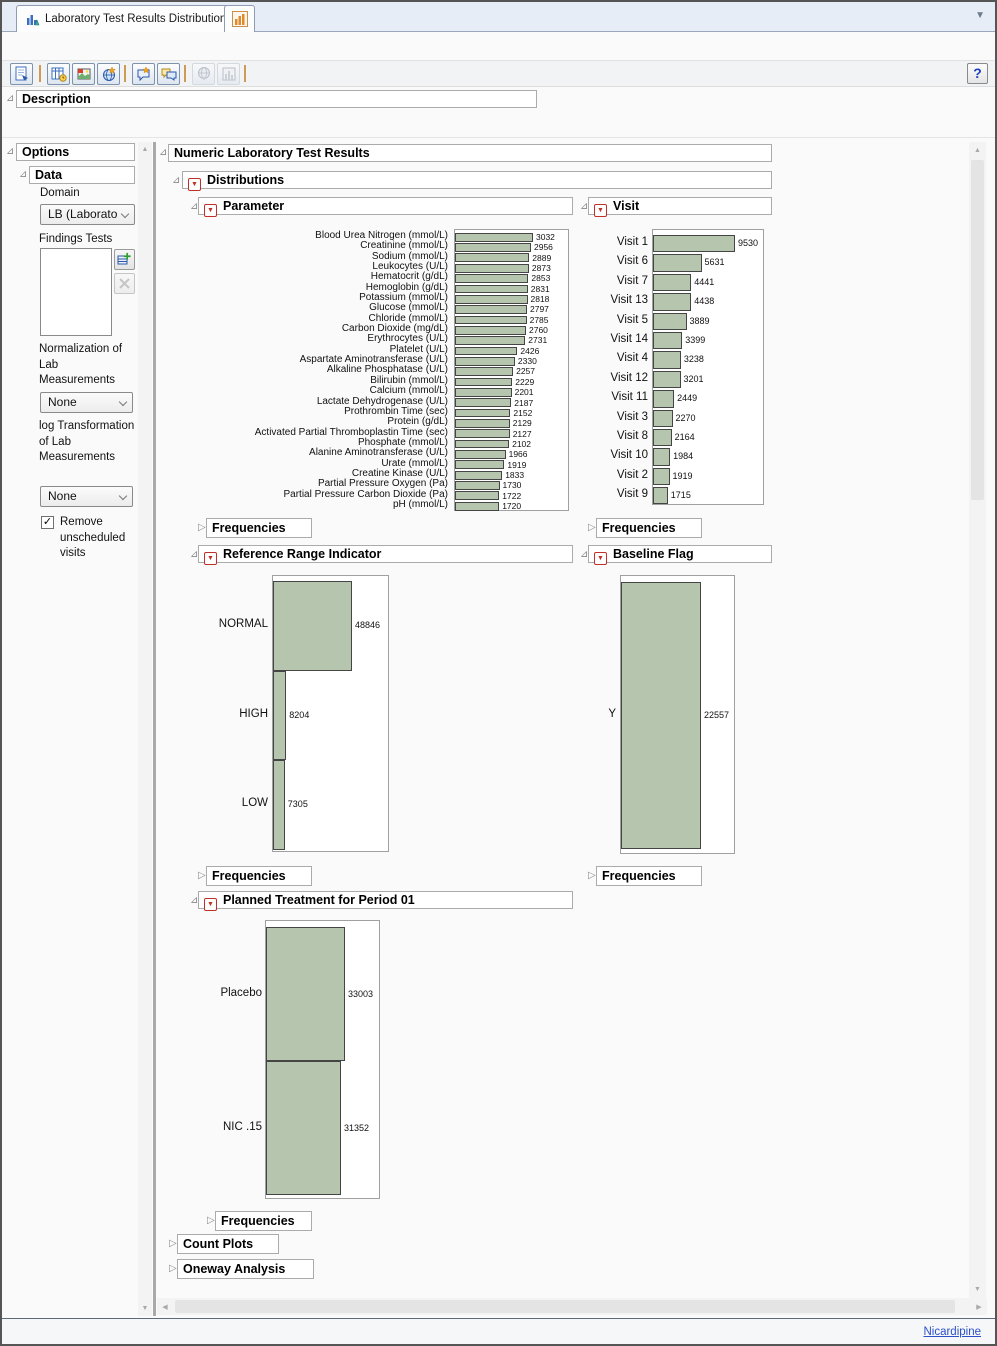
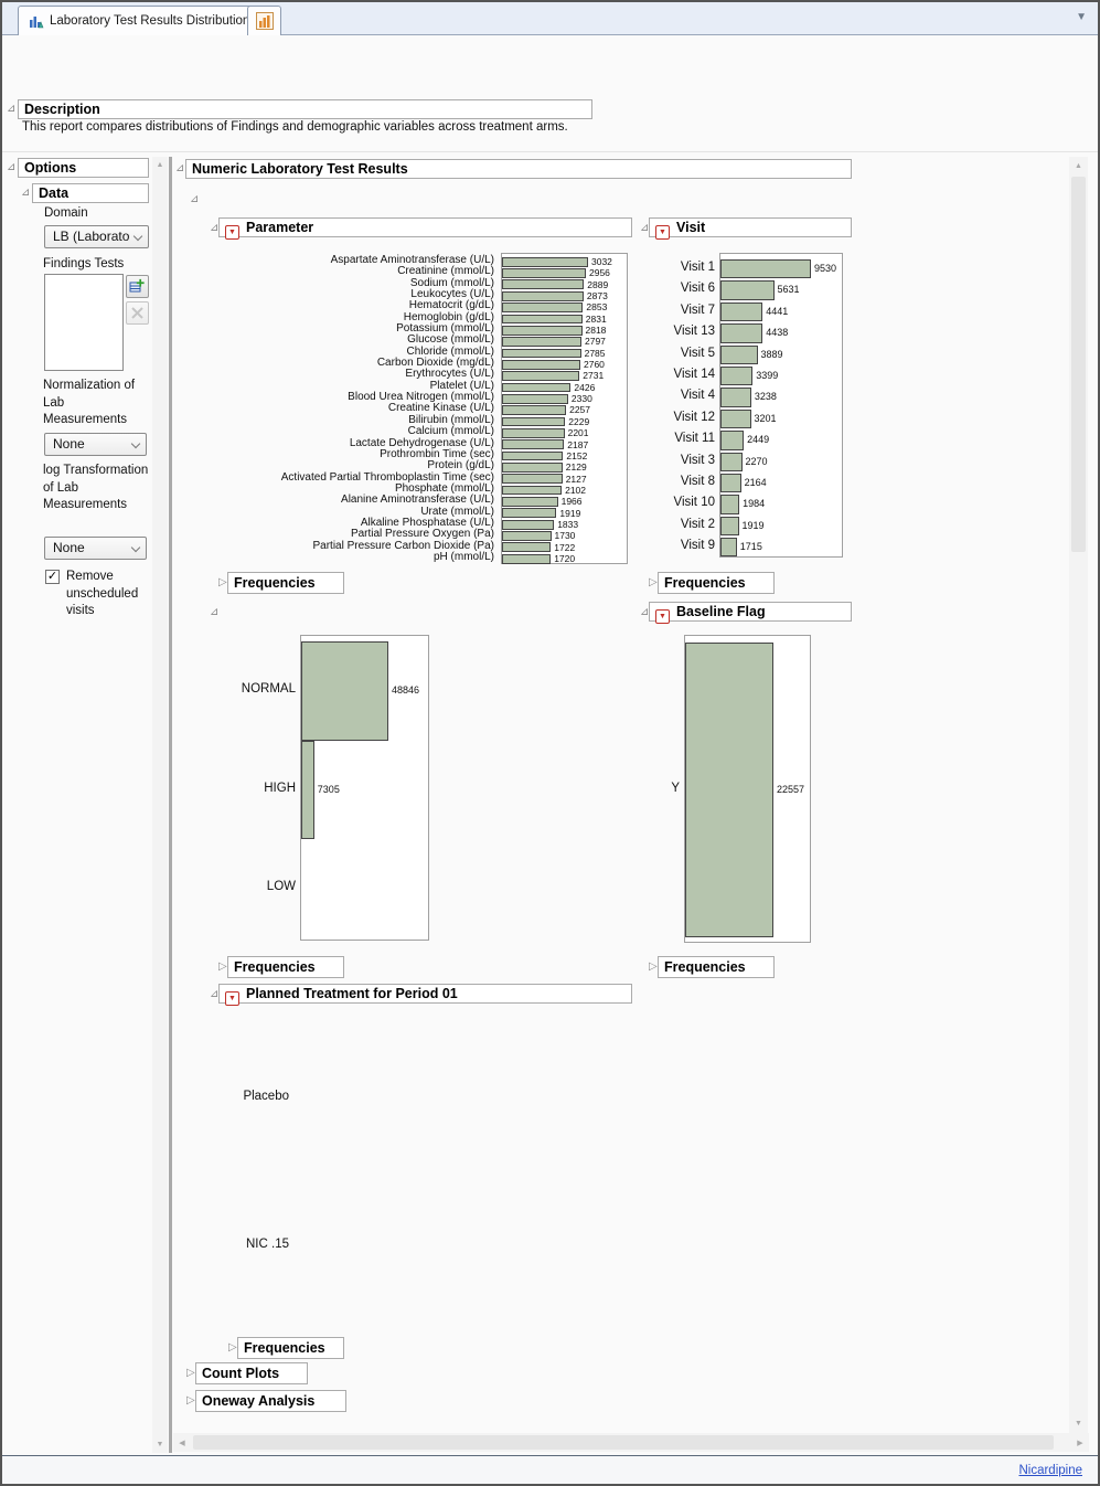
  Laboratory Test Results Distributio
  ▼
- ?
  ⊿
  Description
+ This report compares distributions of Findings and demographic variables across treatment arms.
  ⊿
  Options
  ⊿
  Data
  Domain
  LB (Laborato
  Findings Tests
  Normalization of Lab Measurements
  None
  log Transformation of Lab Measurements
  None
  ✓
  Remove unscheduled visits
  ⊿
  Numeric Laboratory Test Results
  ⊿
- Distributions
  ⊿
  Parameter
  ⊿
  Visit
- Blood Urea Nitrogen (mmol/L)
+ Aspartate Aminotransferase (U/L)
  Creatinine (mmol/L)
  Sodium (mmol/L)
  Leukocytes (U/L)
  Hematocrit (g/dL)
  Hemoglobin (g/dL)
  Potassium (mmol/L)
  Glucose (mmol/L)
  Chloride (mmol/L)
  Carbon Dioxide (mg/dL)
  Erythrocytes (U/L)
  Platelet (U/L)
- Aspartate Aminotransferase (U/L)
+ Blood Urea Nitrogen (mmol/L)
- Alkaline Phosphatase (U/L)
+ Creatine Kinase (U/L)
  Bilirubin (mmol/L)
  Calcium (mmol/L)
  Lactate Dehydrogenase (U/L)
  Prothrombin Time (sec)
  Protein (g/dL)
  Activated Partial Thromboplastin Time (sec)
  Phosphate (mmol/L)
  Alanine Aminotransferase (U/L)
  Urate (mmol/L)
- Creatine Kinase (U/L)
+ Alkaline Phosphatase (U/L)
  Partial Pressure Oxygen (Pa)
  Partial Pressure Carbon Dioxide (Pa)
  pH (mmol/L)
  3032
  2956
  2889
  2873
  2853
  2831
  2818
  2797
  2785
  2760
  2731
  2426
  2330
  2257
  2229
  2201
  2187
  2152
  2129
  2127
  2102
  1966
  1919
  1833
  1730
  1722
  1720
  Visit 1
  Visit 6
  Visit 7
  Visit 13
  Visit 5
  Visit 14
  Visit 4
  Visit 12
  Visit 11
  Visit 3
  Visit 8
  Visit 10
  Visit 2
  Visit 9
  9530
  5631
  4441
  4438
  3889
  3399
  3238
  3201
  2449
  2270
  2164
  1984
  1919
  1715
  ▷
  Frequencies
  ▷
  Frequencies
  ⊿
- Reference Range Indicator
  ⊿
  Baseline Flag
  NORMAL
  HIGH
  LOW
  48846
- 8204
  7305
  Y
  22557
  ▷
  Frequencies
  ▷
  Frequencies
  ⊿
  Planned Treatment for Period 01
  Placebo
  NIC .15
- 33003
- 31352
  ▷
  Frequencies
  ▷
  Count Plots
  ▷
  Oneway Analysis
  Nicardipine
